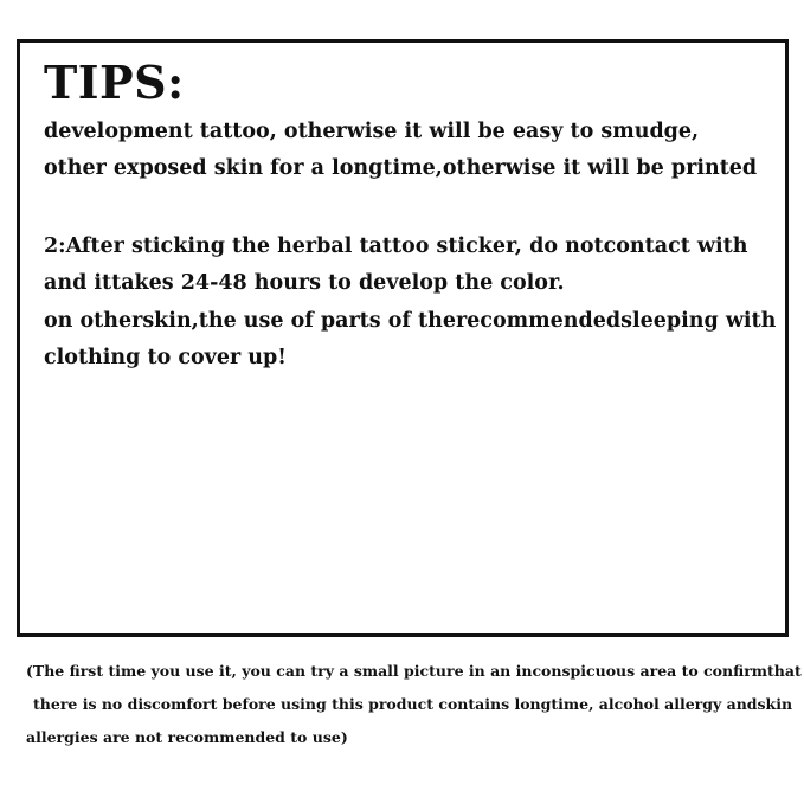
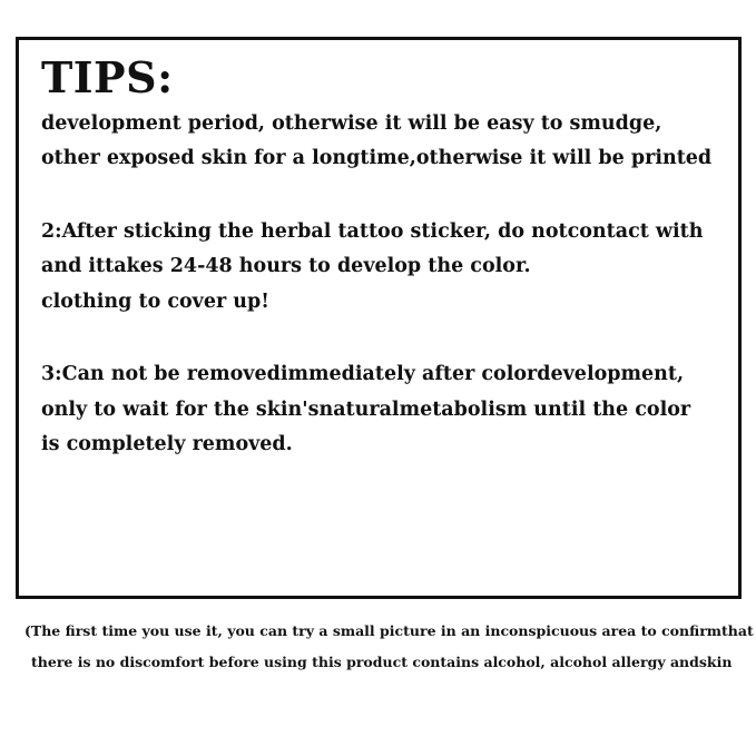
  TIPS:
- development tattoo, otherwise it will be easy to smudge,
+ development period, otherwise it will be easy to smudge,
  other exposed skin for a longtime,otherwise it will be printed
  2:After sticking the herbal tattoo sticker, do notcontact with
  and ittakes 24-48 hours to develop the color.
- on otherskin,the use of parts of therecommendedsleeping with
  clothing to cover up!
+ 3:Can not be removedimmediately after colordevelopment,
+ only to wait for the skin'snaturalmetabolism until the color
+ is completely removed.
  (The first time you use it, you can try a small picture in an inconspicuous area to confirmthat
- there is no discomfort before using this product contains longtime, alcohol allergy andskin
+ there is no discomfort before using this product contains alcohol, alcohol allergy andskin
- allergies are not recommended to use)
